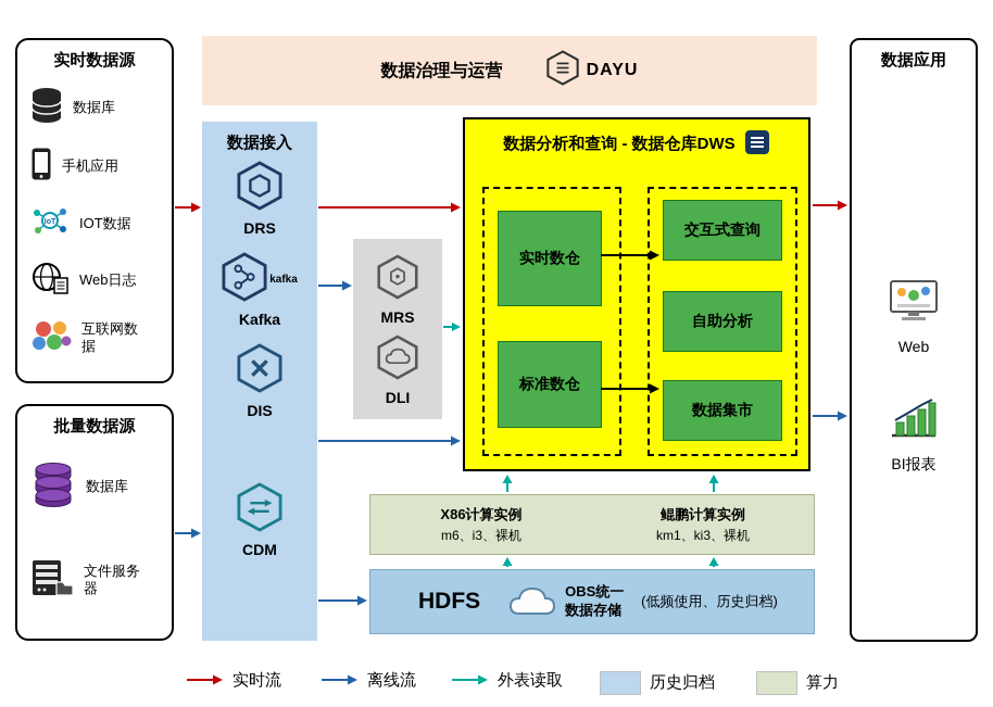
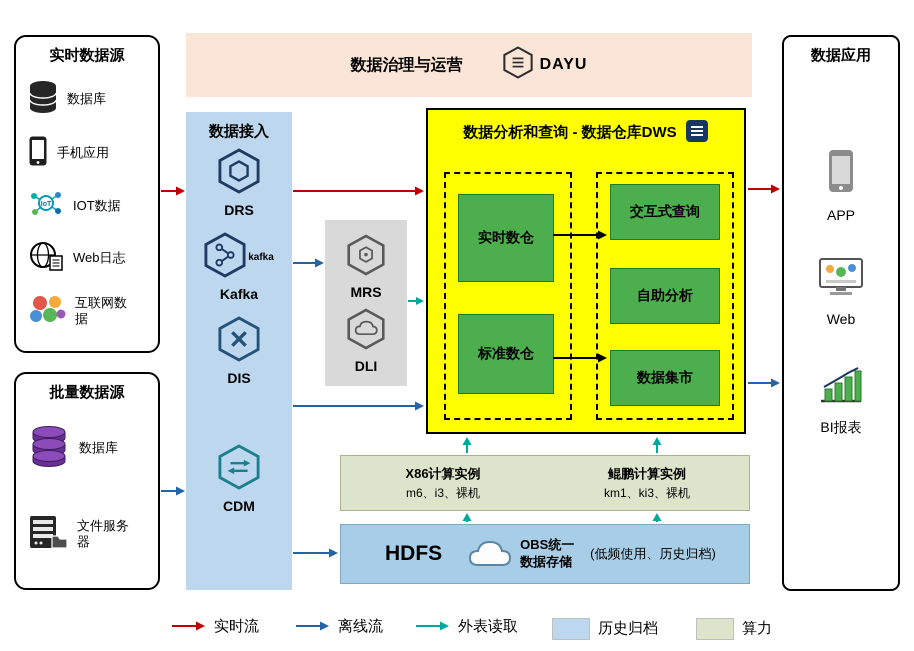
  数据治理与运营
  DAYU
  实时数据源
  数据库
  手机应用
  IOT数据
  Web日志
  互联网数据
  批量数据源
  数据库
  文件服务器
  数据接入
  DRS
  kafka
  Kafka
  DIS
  CDM
  MRS
  DLI
  数据分析和查询 - 数据仓库DWS
  实时数仓
  标准数仓
  交互式查询
  自助分析
  数据集市
  X86计算实例
  m6、i3、裸机
  鲲鹏计算实例
  km1、ki3、裸机
  HDFS
  OBS统一数据存储
  (低频使用、历史归档)
  数据应用
+ APP
  Web
  BI报表
  实时流
  离线流
  外表读取
  历史归档
  算力
